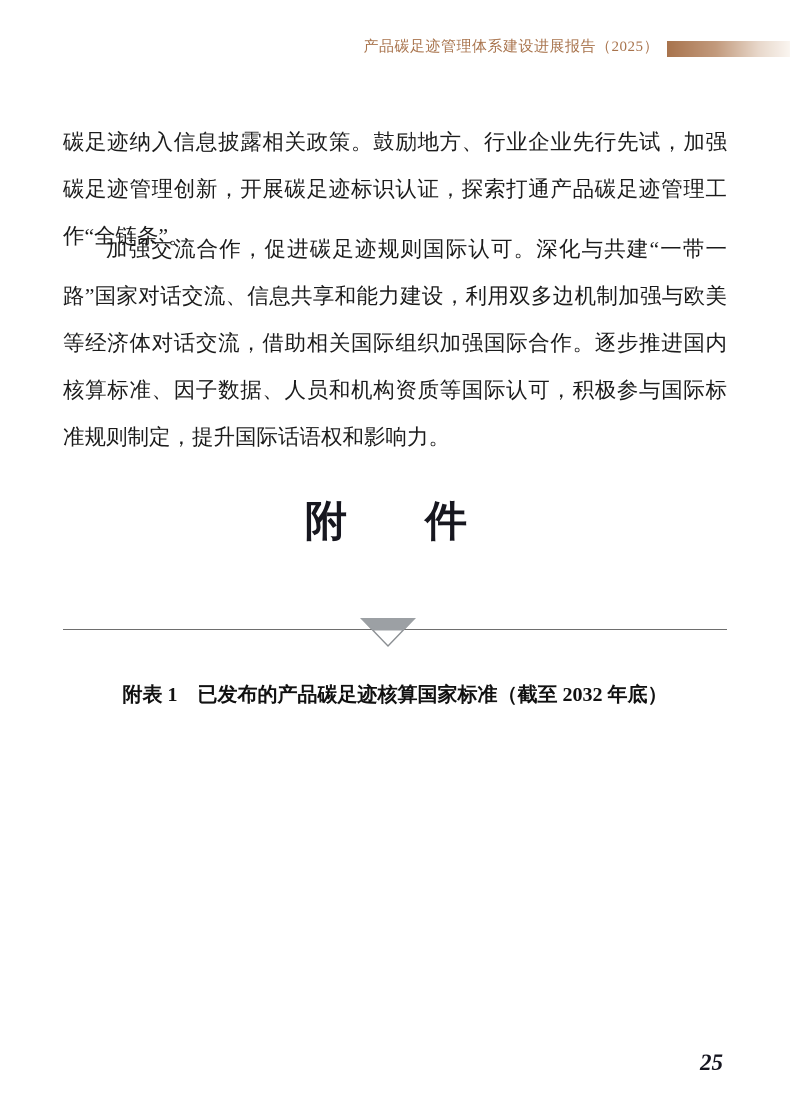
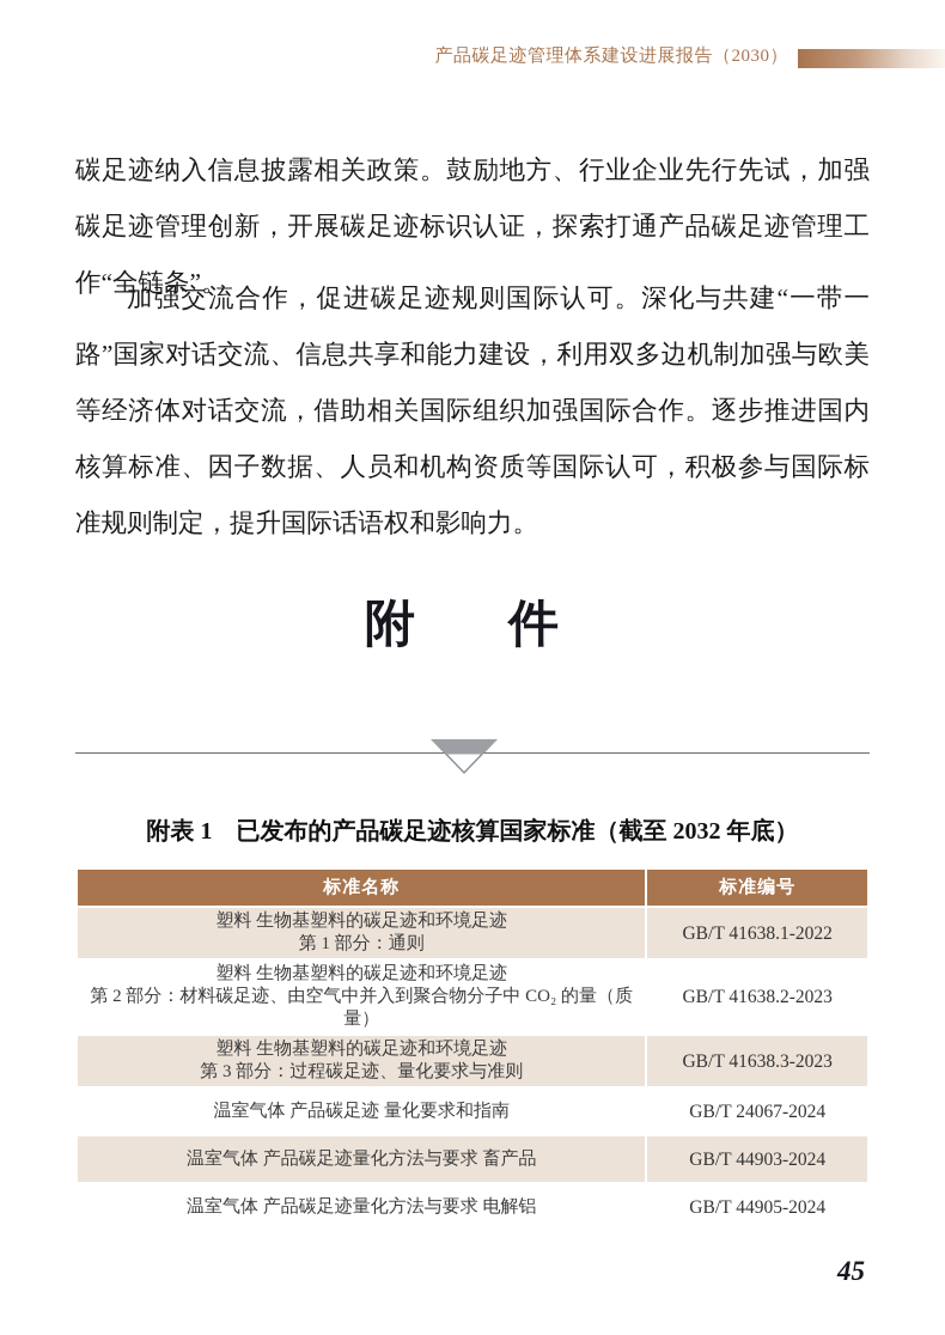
- 产品碳足迹管理体系建设进展报告（2025）
+ 产品碳足迹管理体系建设进展报告（2030）
  碳足迹纳入信息披露相关政策。鼓励地方、行业企业先行先试，加强碳足迹管理创新，开展碳足迹标识认证，探索打通产品碳足迹管理工作“全链条”。
  加强交流合作，促进碳足迹规则国际认可。深化与共建“一带一路”国家对话交流、信息共享和能力建设，利用双多边机制加强与欧美等经济体对话交流，借助相关国际组织加强国际合作。逐步推进国内核算标准、因子数据、人员和机构资质等国际认可，积极参与国际标准规则制定，提升国际话语权和影响力。
  附 件
  附表 1 已发布的产品碳足迹核算国家标准（截至 2032 年底）
+ 标准名称	标准编号
+ 塑料 生物基塑料的碳足迹和环境足迹 第 1 部分：通则	GB/T 41638.1-2022
+ 塑料 生物基塑料的碳足迹和环境足迹 第 2 部分：材料碳足迹、由空气中并入到聚合物分子中 CO₂ 的量（质量）	GB/T 41638.2-2023
+ 塑料 生物基塑料的碳足迹和环境足迹 第 3 部分：过程碳足迹、量化要求与准则	GB/T 41638.3-2023
+ 温室气体 产品碳足迹 量化要求和指南	GB/T 24067-2024
+ 温室气体 产品碳足迹量化方法与要求 畜产品	GB/T 44903-2024
+ 温室气体 产品碳足迹量化方法与要求 电解铝	GB/T 44905-2024
- 25
+ 45
